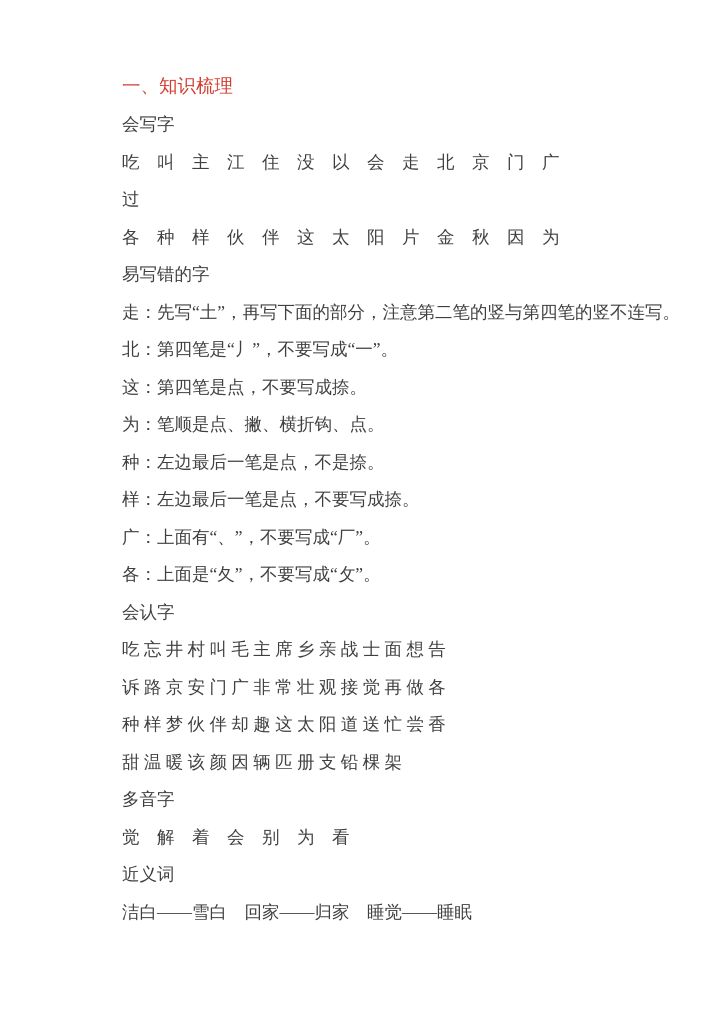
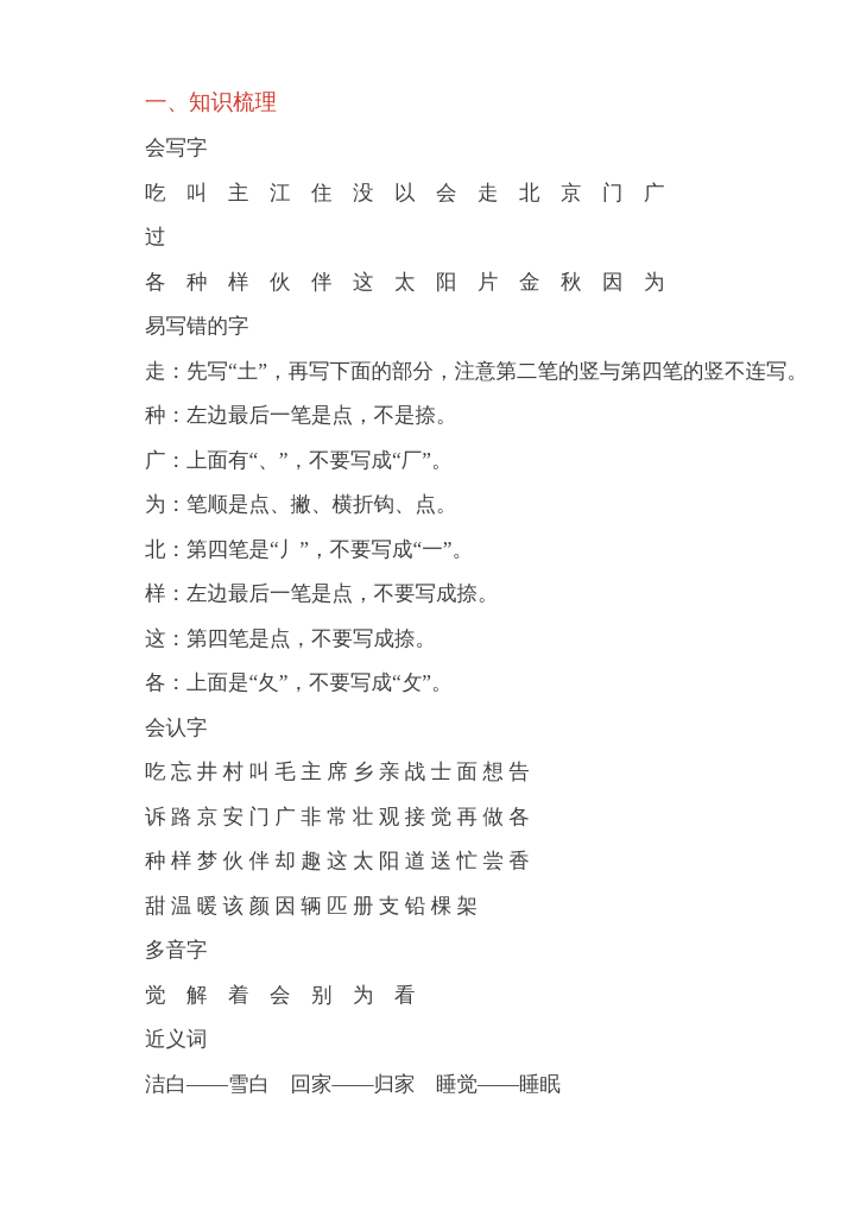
  一、知识梳理
  会写字
  吃 叫 主 江 住 没 以 会 走 北 京 门 广
  过
  各 种 样 伙 伴 这 太 阳 片 金 秋 因 为
  易写错的字
  走：先写“土”，再写下面的部分，注意第二笔的竖与第四笔的竖不连写。
- 北：第四笔是“丿”，不要写成“一”。
+ 种：左边最后一笔是点，不是捺。
- 这：第四笔是点，不要写成捺。
+ 广：上面有“、”，不要写成“厂”。
  为：笔顺是点、撇、横折钩、点。
- 种：左边最后一笔是点，不是捺。
+ 北：第四笔是“丿”，不要写成“一”。
  样：左边最后一笔是点，不要写成捺。
- 广：上面有“、”，不要写成“厂”。
+ 这：第四笔是点，不要写成捺。
  各：上面是“夂”，不要写成“攵”。
  会认字
  吃 忘 井 村 叫 毛 主 席 乡 亲 战 士 面 想 告
  诉 路 京 安 门 广 非 常 壮 观 接 觉 再 做 各
  种 样 梦 伙 伴 却 趣 这 太 阳 道 送 忙 尝 香
  甜 温 暖 该 颜 因 辆 匹 册 支 铅 棵 架
  多音字
  觉 解 着 会 别 为 看
  近义词
  洁白——雪白 回家——归家 睡觉——睡眠
